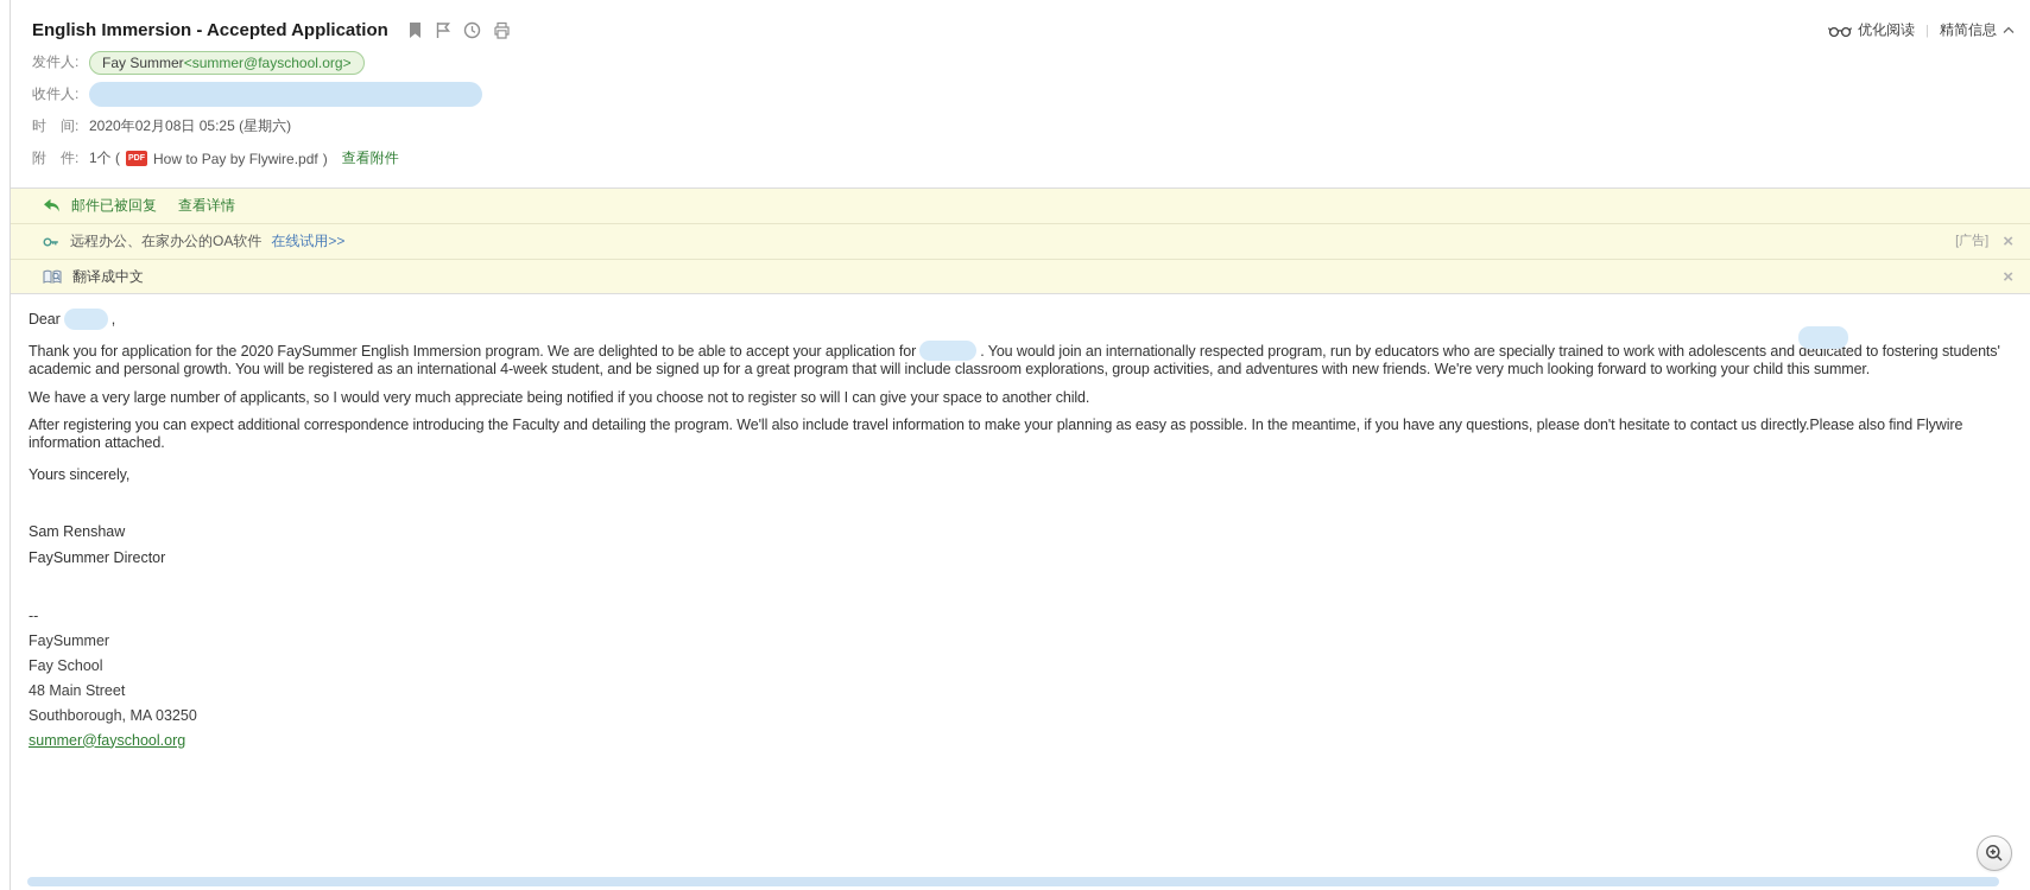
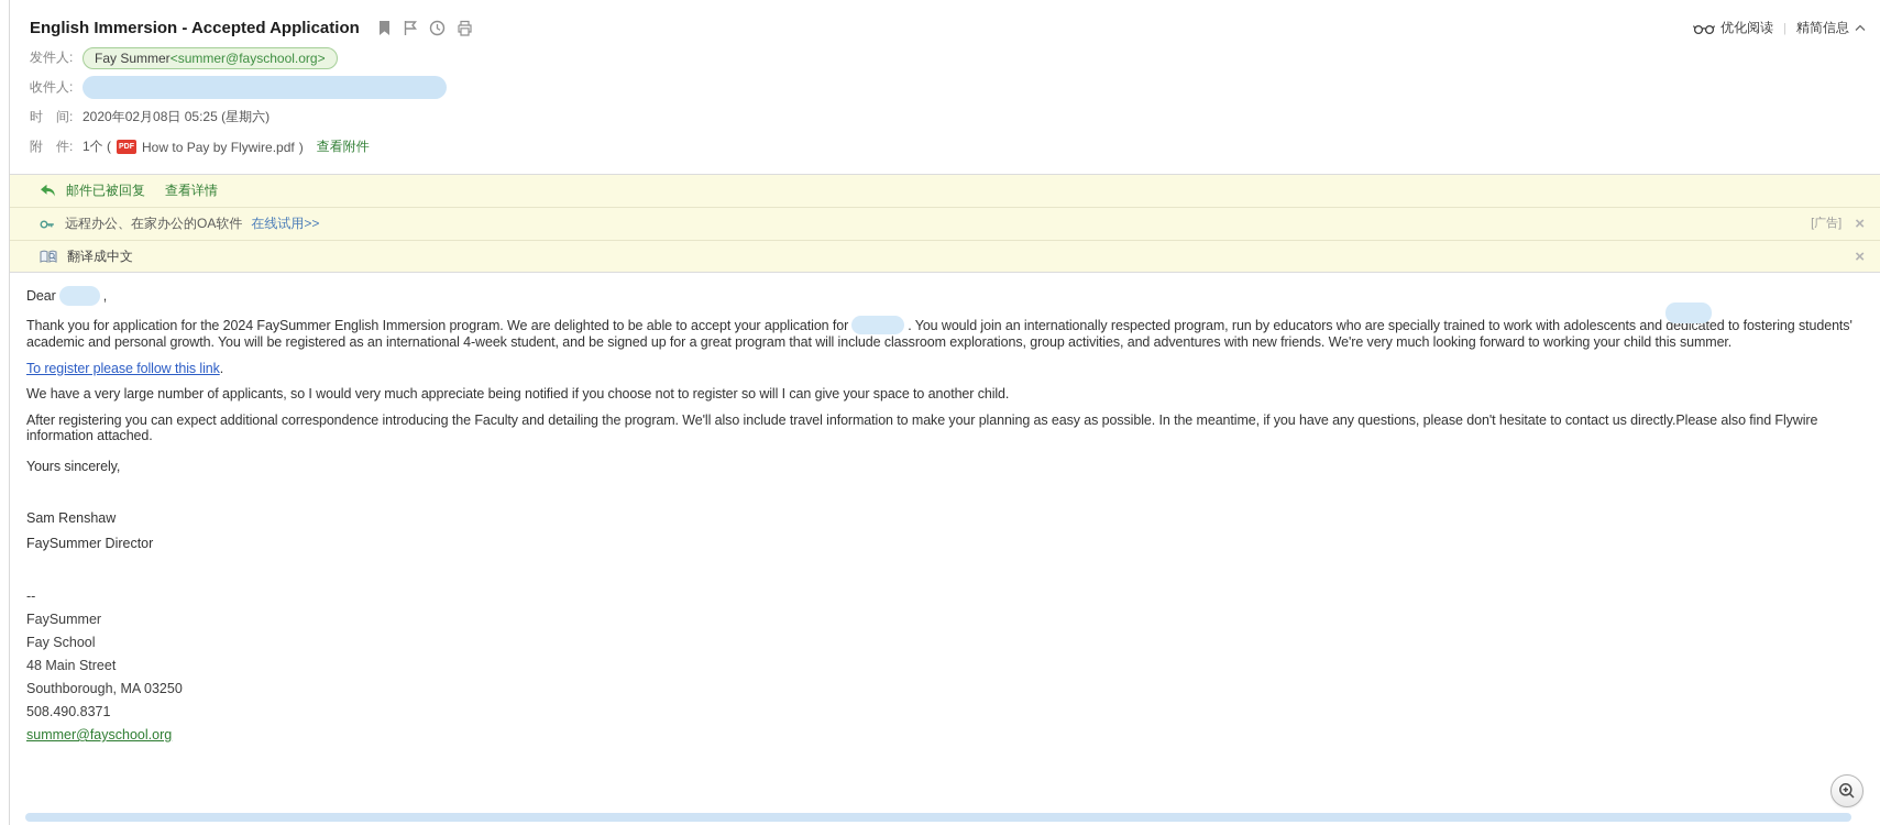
  English Immersion - Accepted Application
  优化阅读
  |
  精简信息
  发件人:
  Fay Summer
  <summer@fayschool.org>
  收件人:
  时 间:
  2020年02月08日 05:25 (星期六)
  附 件:
  1个 (
  How to Pay by Flywire.pdf
  )
  查看附件
  邮件已被回复
  查看详情
  远程办公、在家办公的OA软件
  在线试用>>
  [广告]
  ×
  翻译成中文
  ×
  Dear ,
- Thank you for application for the 2020 FaySummer English Immersion program. We are delighted to be able to accept your application for . You would join an internationally respected program, run by educators who are specially trained to work with adolescents and dedicated to fostering students' academic and personal growth. You will be registered as an international 4-week student, and be signed up for a great program that will include classroom explorations, group activities, and adventures with new friends. We're very much looking forward to working your child this summer.
+ Thank you for application for the 2024 FaySummer English Immersion program. We are delighted to be able to accept your application for . You would join an internationally respected program, run by educators who are specially trained to work with adolescents and dedicated to fostering students' academic and personal growth. You will be registered as an international 4-week student, and be signed up for a great program that will include classroom explorations, group activities, and adventures with new friends. We're very much looking forward to working your child this summer.
+ To register please follow this link.
  We have a very large number of applicants, so I would very much appreciate being notified if you choose not to register so will I can give your space to another child.
  After registering you can expect additional correspondence introducing the Faculty and detailing the program. We'll also include travel information to make your planning as easy as possible. In the meantime, if you have any questions, please don't hesitate to contact us directly.Please also find Flywire information attached.
  Yours sincerely,
  Sam Renshaw
  FaySummer Director
  --
  FaySummer
  Fay School
  48 Main Street
  Southborough, MA 03250
+ 508.490.8371
  summer@fayschool.org
